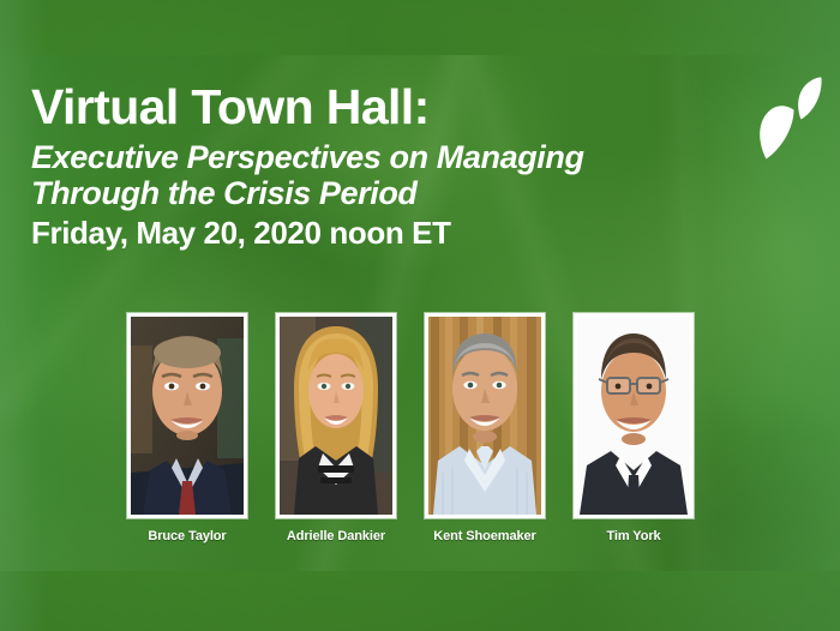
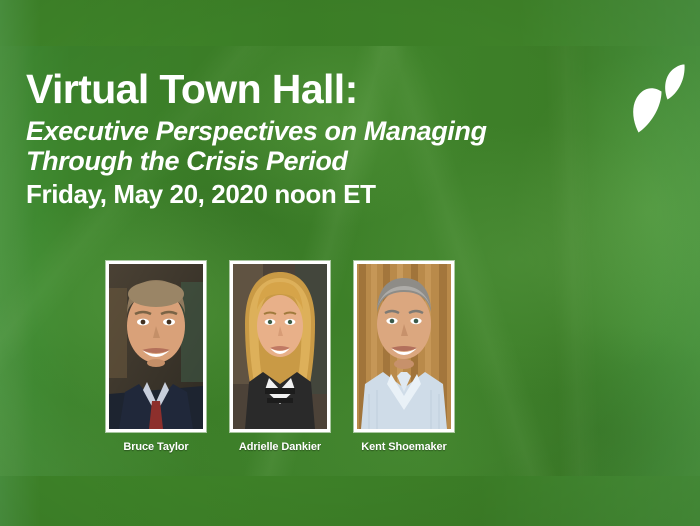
  Virtual Town Hall:
  Executive Perspectives on Managing
  Through the Crisis Period
  Friday, May 20, 2020 noon ET
  Bruce Taylor
  Adrielle Dankier
  Kent Shoemaker
- Tim York
